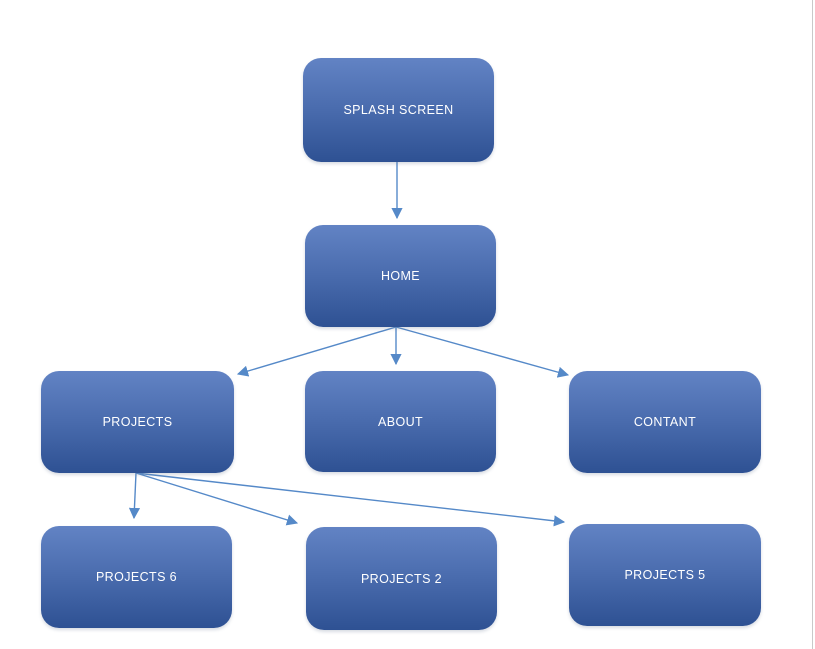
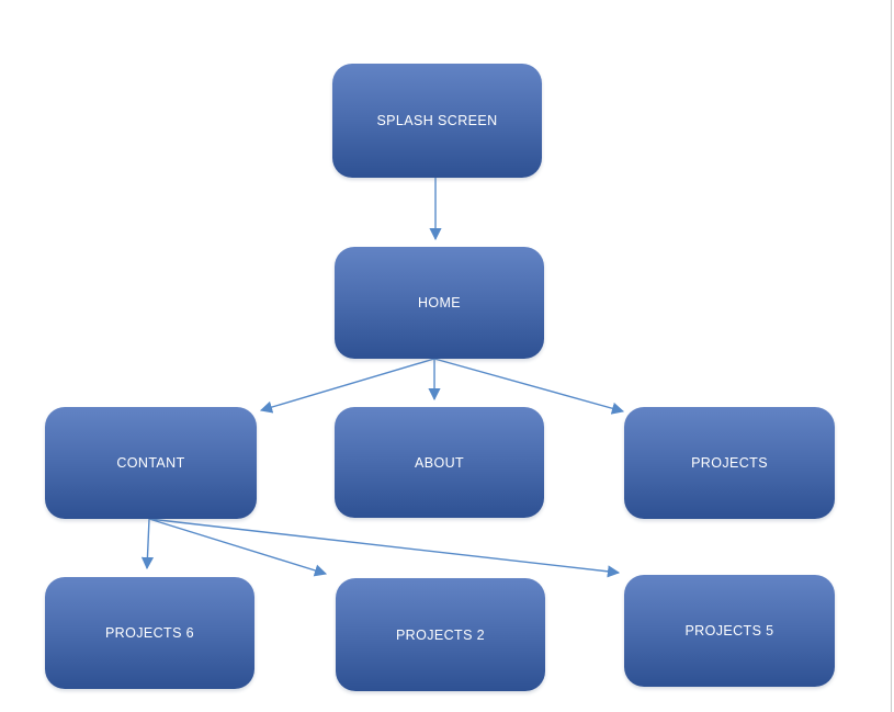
  SPLASH SCREEN
  HOME
- PROJECTS
+ CONTANT
  ABOUT
- CONTANT
+ PROJECTS
  PROJECTS 6
  PROJECTS 2
  PROJECTS 5
